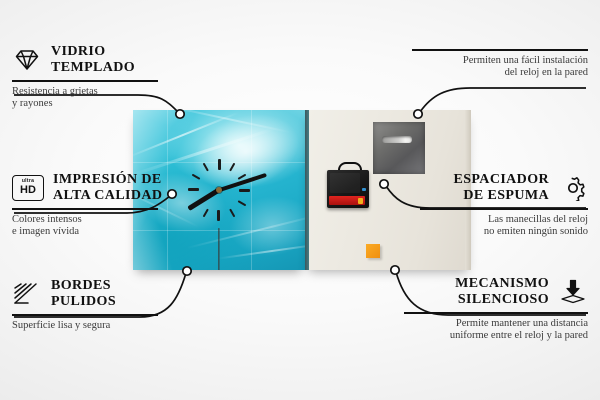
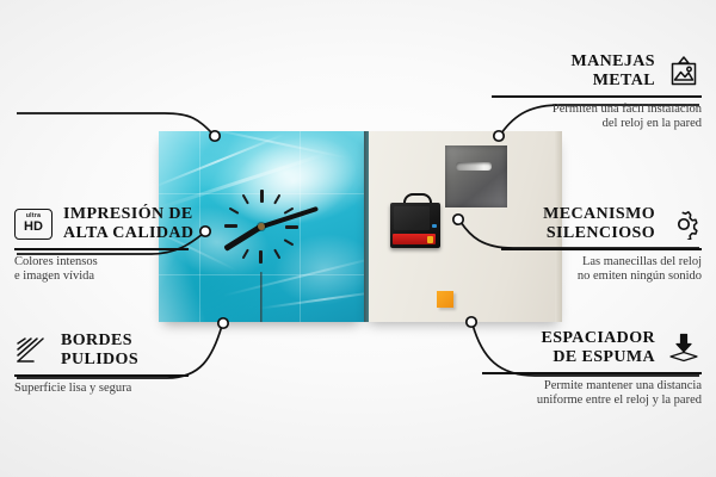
- VIDRIO
- TEMPLADO
- Resistencia a grietas
- y rayones
  HD
  IMPRESIÓN DE
  ALTA CALIDAD
  Colores intensos
  e imagen vívida
  BORDES
  PULIDOS
  Superficie lisa y segura
+ MANEJAS
+ METAL
  Permiten una fácil instalación
  del reloj en la pared
- ESPACIADOR
+ MECANISMO
- DE ESPUMA
+ SILENCIOSO
  Las manecillas del reloj
  no emiten ningún sonido
- MECANISMO
+ ESPACIADOR
- SILENCIOSO
+ DE ESPUMA
  Permite mantener una distancia
  uniforme entre el reloj y la pared
